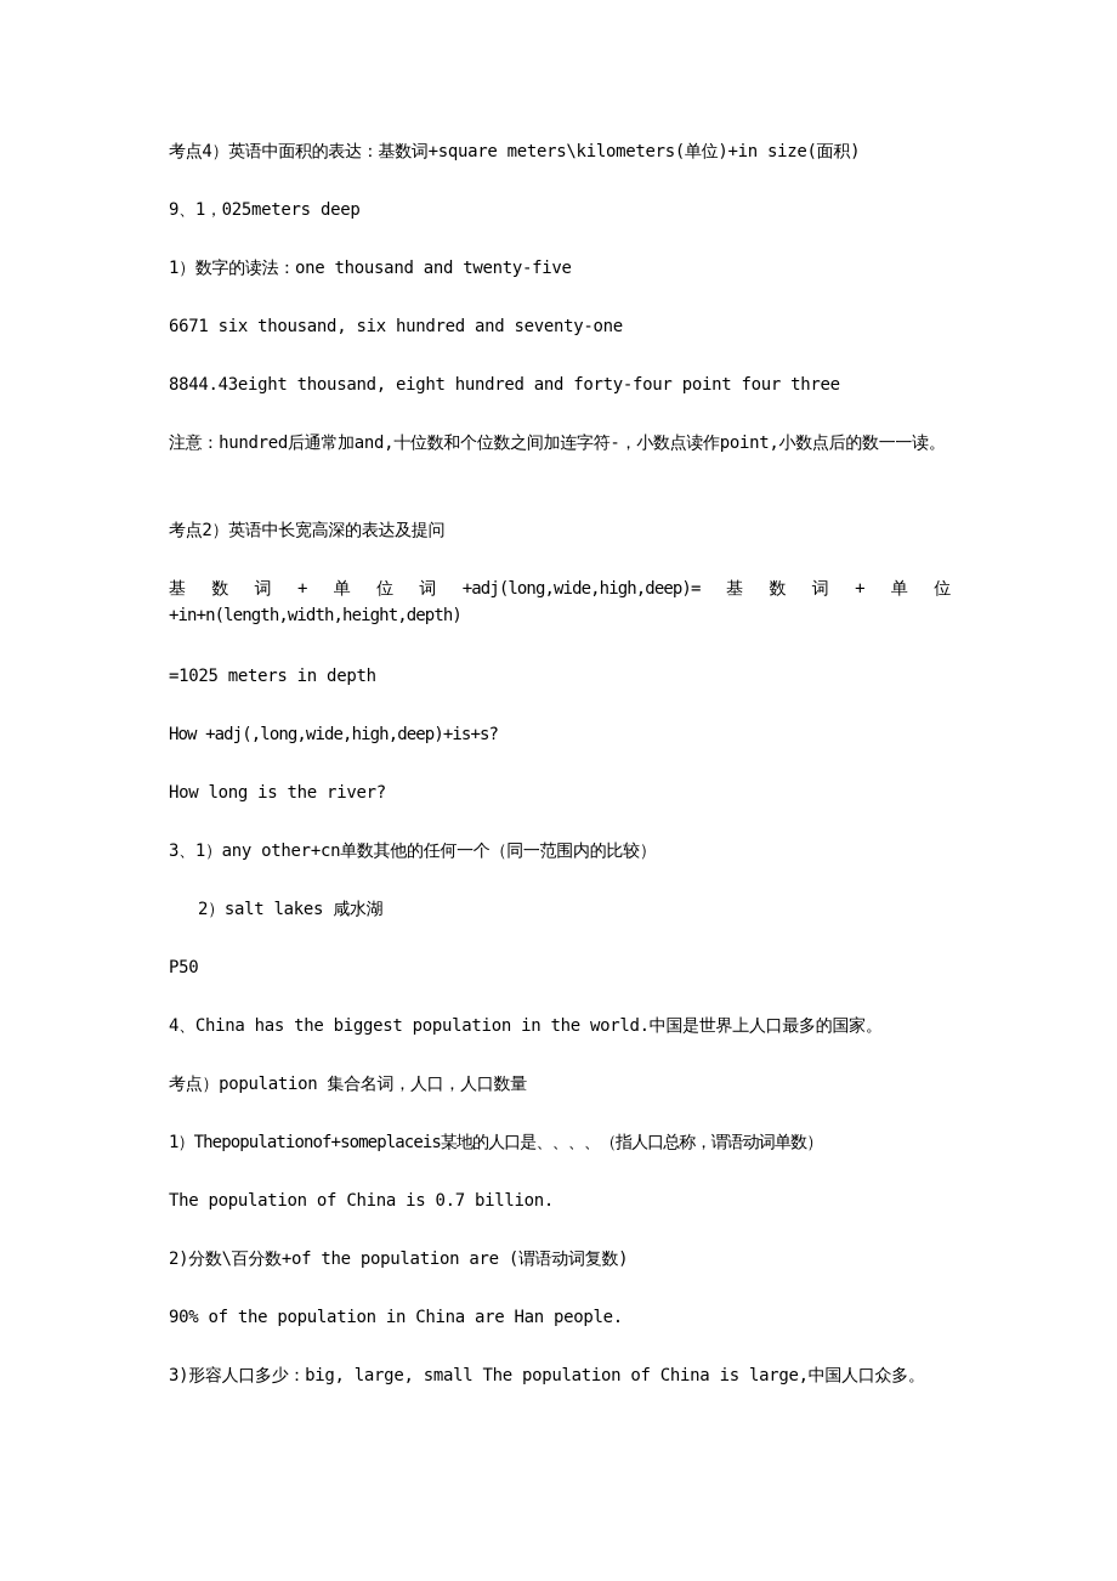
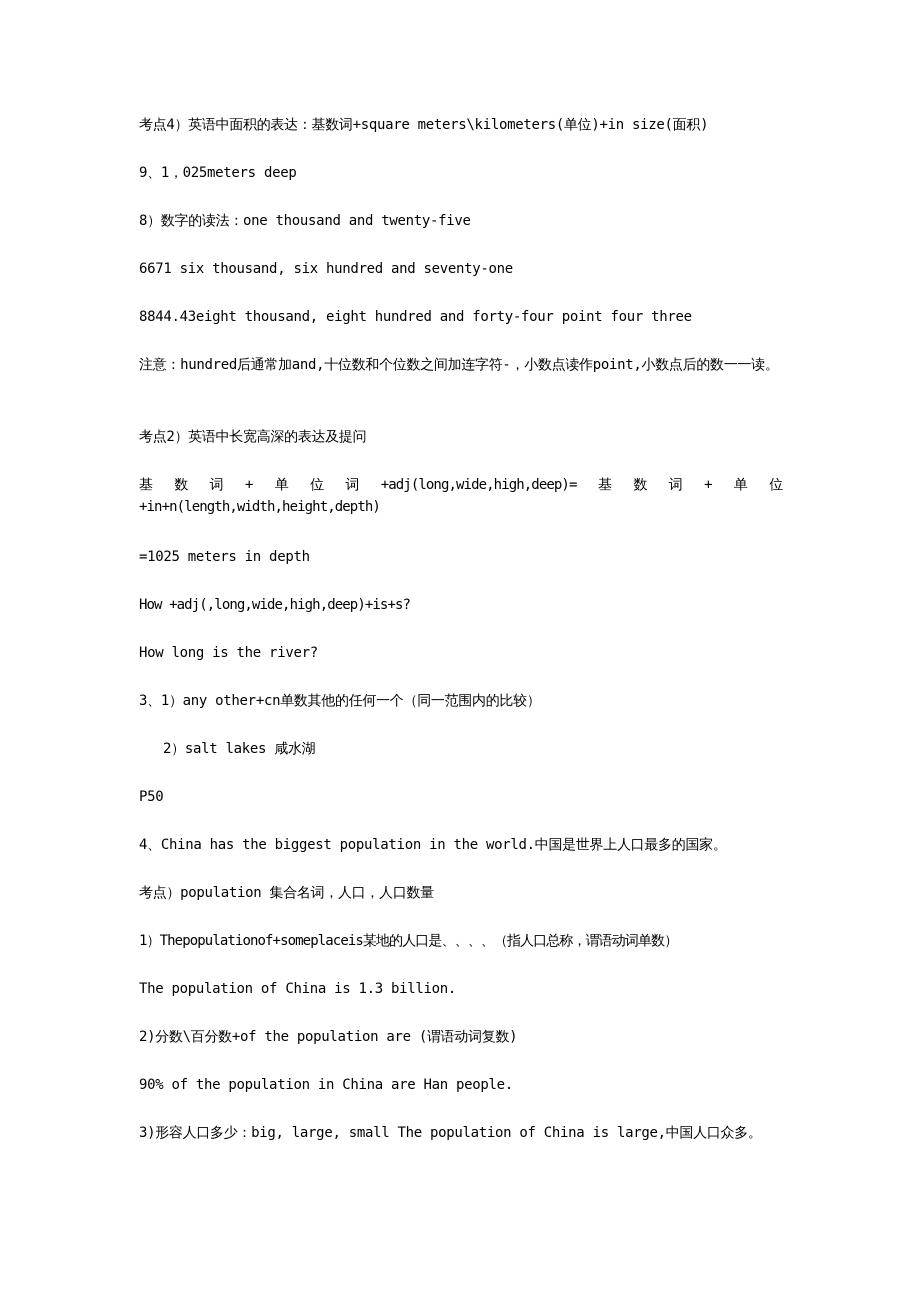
  考点4）英语中面积的表达：基数词+square meters\kilometers(单位)+in size(面积)
  9、1，025meters deep
- 1）数字的读法：one thousand and twenty-five
+ 8）数字的读法：one thousand and twenty-five
  6671 six thousand, six hundred and seventy-one
  8844.43eight thousand, eight hundred and forty-four point four three
  注意：hundred后通常加and,十位数和个位数之间加连字符-，小数点读作point,小数点后的数一一读。
  考点2）英语中长宽高深的表达及提问
  基
  数
  词
  +
  单
  位
  词
  +adj(long,wide,high,deep)=
  基
  数
  词
  +
  单
  位
  +in+n(length,width,height,depth)
  =1025 meters in depth
  How +adj(,long,wide,high,deep)+is+s?
  How long is the river?
  3、1）any other+cn单数其他的任何一个（同一范围内的比较）
  2）salt lakes 咸水湖
  P50
  4、China has the biggest population in the world.中国是世界上人口最多的国家。
  考点）population 集合名词，人口，人口数量
  1）Thepopulationof+someplaceis某地的人口是、、、、（指人口总称，谓语动词单数）
- The population of China is 0.7 billion.
+ The population of China is 1.3 billion.
  2)分数\百分数+of the population are (谓语动词复数)
  90% of the population in China are Han people.
  3)形容人口多少：big, large, small The population of China is large,中国人口众多。
